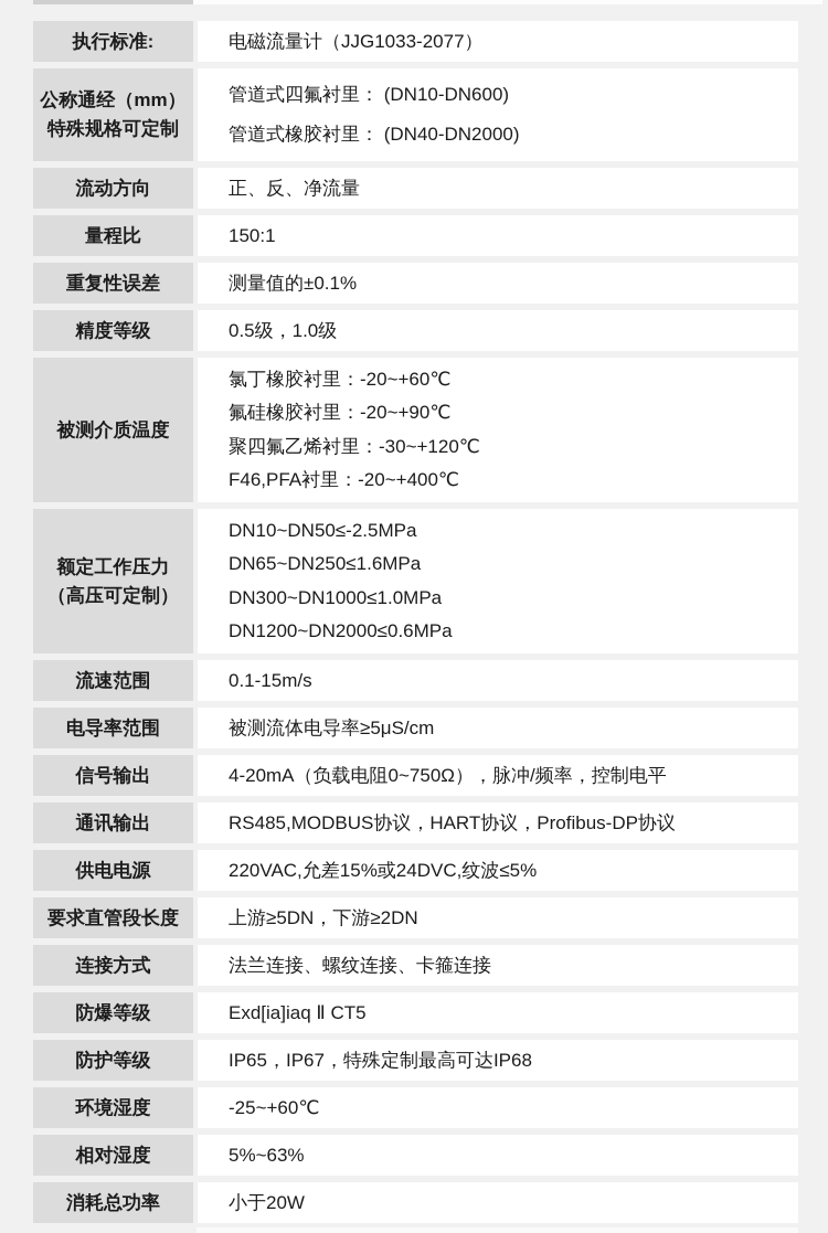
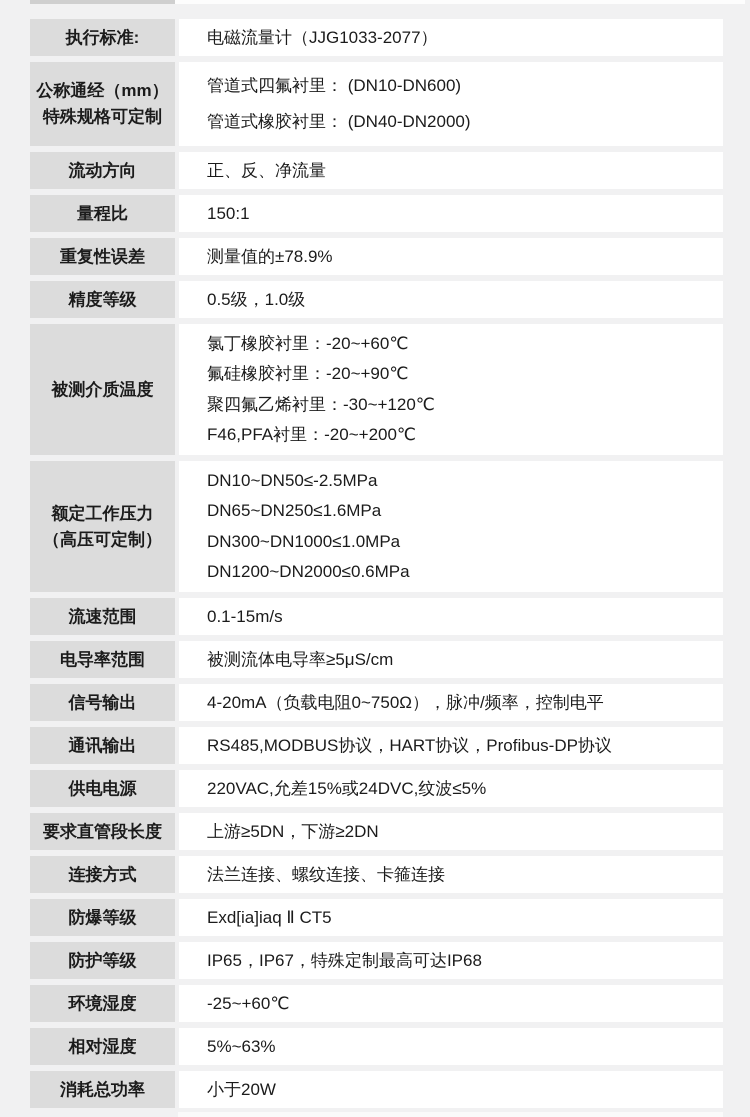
  执行标准:
  电磁流量计（JJG1033-2077）
  公称通经（mm）
  特殊规格可定制
  管道式四氟衬里： (DN10-DN600)
  管道式橡胶衬里： (DN40-DN2000)
  流动方向
  正、反、净流量
  量程比
  150:1
  重复性误差
- 测量值的±0.1%
+ 测量值的±78.9%
  精度等级
  0.5级，1.0级
  被测介质温度
  氯丁橡胶衬里：-20~+60℃
  氟硅橡胶衬里：-20~+90℃
  聚四氟乙烯衬里：-30~+120℃
- F46,PFA衬里：-20~+400℃
+ F46,PFA衬里：-20~+200℃
  额定工作压力
  （高压可定制）
  DN10~DN50≤-2.5MPa
  DN65~DN250≤1.6MPa
  DN300~DN1000≤1.0MPa
  DN1200~DN2000≤0.6MPa
  流速范围
  0.1-15m/s
  电导率范围
  被测流体电导率≥5μS/cm
  信号输出
  4-20mA（负载电阻0~750Ω），脉冲/频率，控制电平
  通讯输出
  RS485,MODBUS协议，HART协议，Profibus-DP协议
  供电电源
  220VAC,允差15%或24DVC,纹波≤5%
  要求直管段长度
  上游≥5DN，下游≥2DN
  连接方式
  法兰连接、螺纹连接、卡箍连接
  防爆等级
  Exd[ia]iaq Ⅱ CT5
  防护等级
  IP65，IP67，特殊定制最高可达IP68
  环境湿度
  -25~+60℃
  相对湿度
  5%~63%
  消耗总功率
  小于20W
